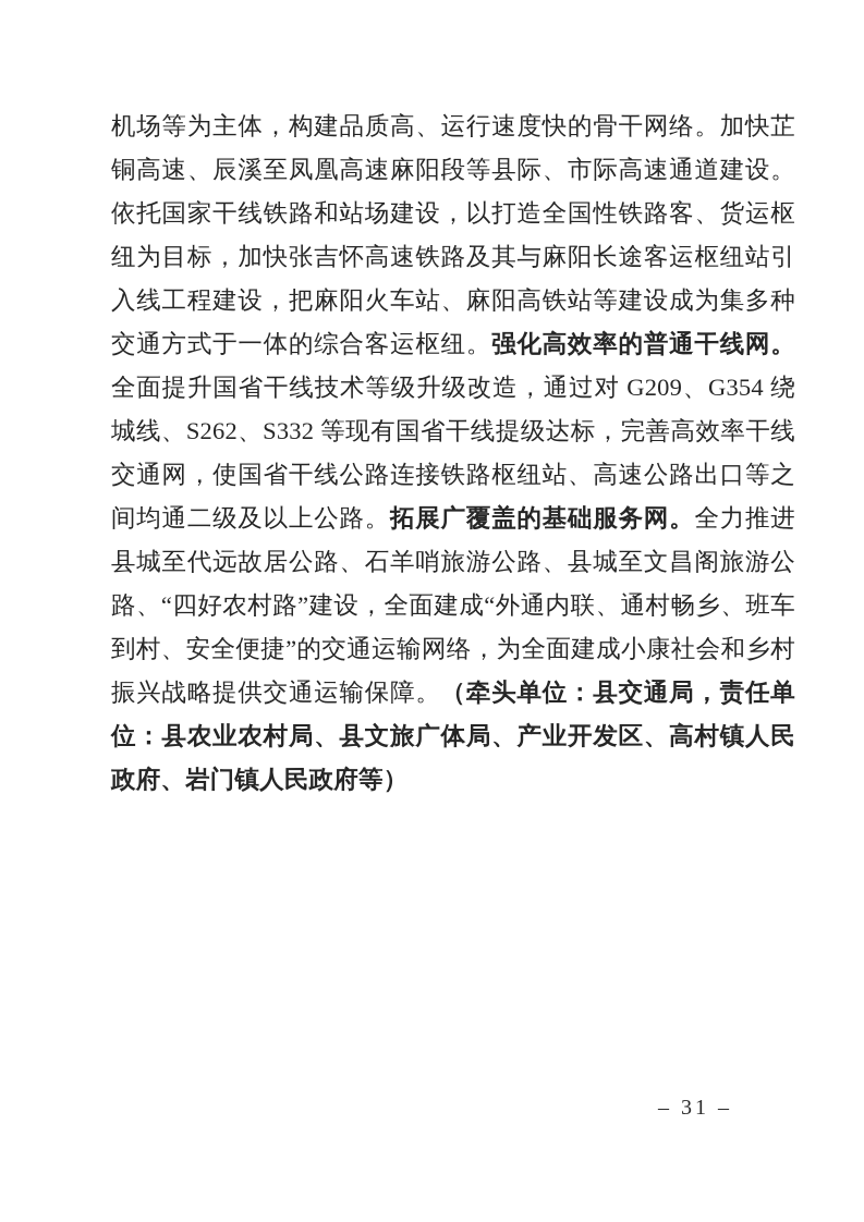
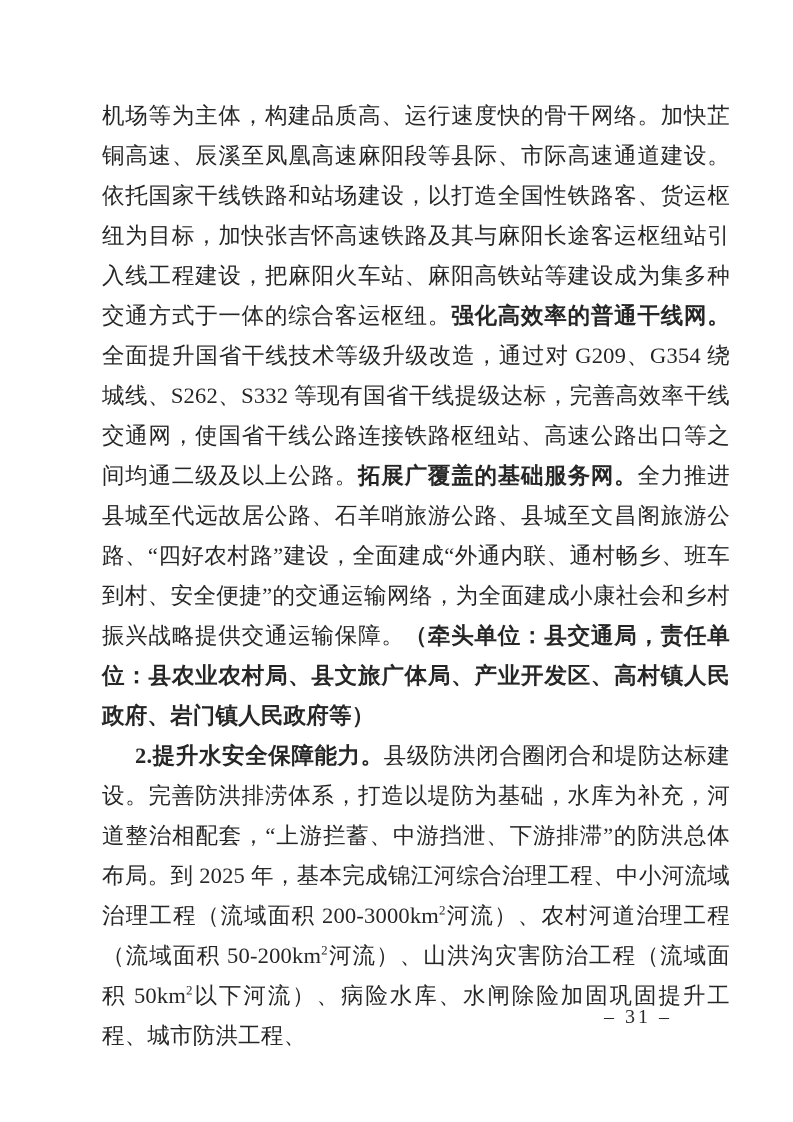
  机场等为主体，构建品质高、运行速度快的骨干网络。加快芷铜高速、辰溪至凤凰高速麻阳段等县际、市际高速通道建设。依托国家干线铁路和站场建设，以打造全国性铁路客、货运枢纽为目标，加快张吉怀高速铁路及其与麻阳长途客运枢纽站引入线工程建设，把麻阳火车站、麻阳高铁站等建设成为集多种交通方式于一体的综合客运枢纽。强化高效率的普通干线网。全面提升国省干线技术等级升级改造，通过对 G209、G354 绕城线、S262、S332 等现有国省干线提级达标，完善高效率干线交通网，使国省干线公路连接铁路枢纽站、高速公路出口等之间均通二级及以上公路。拓展广覆盖的基础服务网。全力推进县城至代远故居公路、石羊哨旅游公路、县城至文昌阁旅游公路、“四好农村路”建设，全面建成“外通内联、通村畅乡、班车到村、安全便捷”的交通运输网络，为全面建成小康社会和乡村振兴战略提供交通运输保障。（牵头单位：县交通局，责任单位：县农业农村局、县文旅广体局、产业开发区、高村镇人民政府、岩门镇人民政府等）
+ 2.提升水安全保障能力。县级防洪闭合圈闭合和堤防达标建设。完善防洪排涝体系，打造以堤防为基础，水库为补充，河道整治相配套，“上游拦蓄、中游挡泄、下游排滞”的防洪总体布局。到 2025 年，基本完成锦江河综合治理工程、中小河流域治理工程（流域面积 200-3000km2河流）、农村河道治理工程（流域面积 50-200km2河流）、山洪沟灾害防治工程（流域面积 50km2以下河流）、病险水库、水闸除险加固巩固提升工程、城市防洪工程、
  – 31 –
